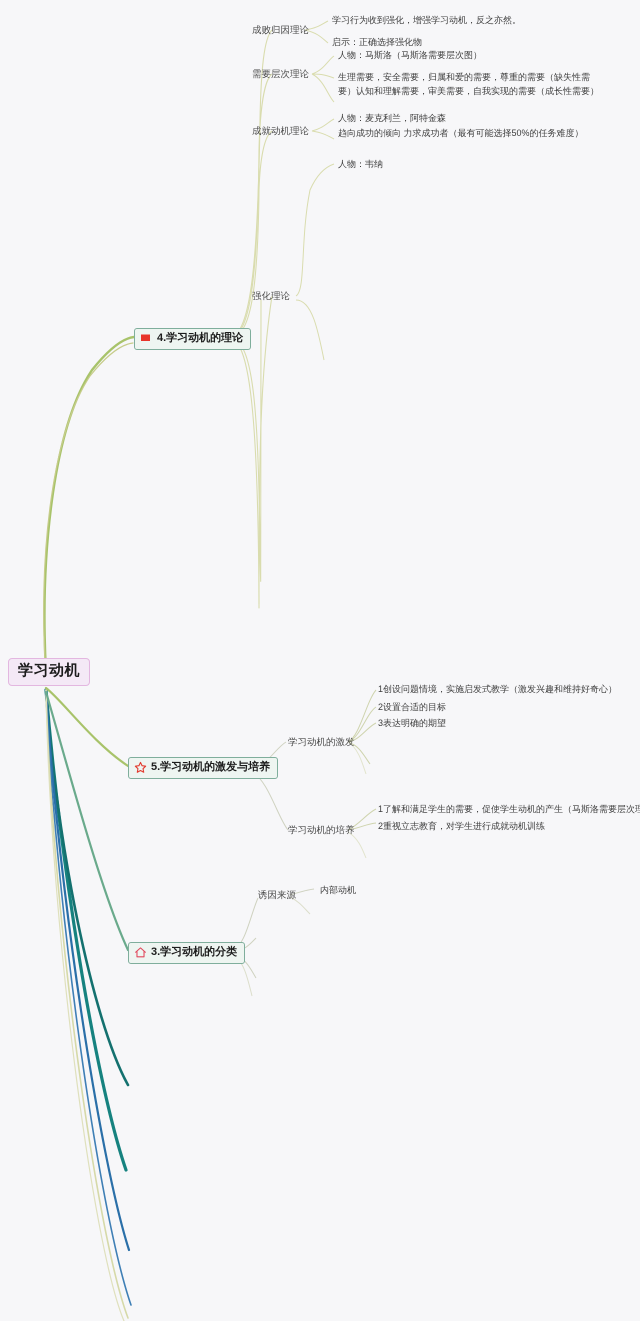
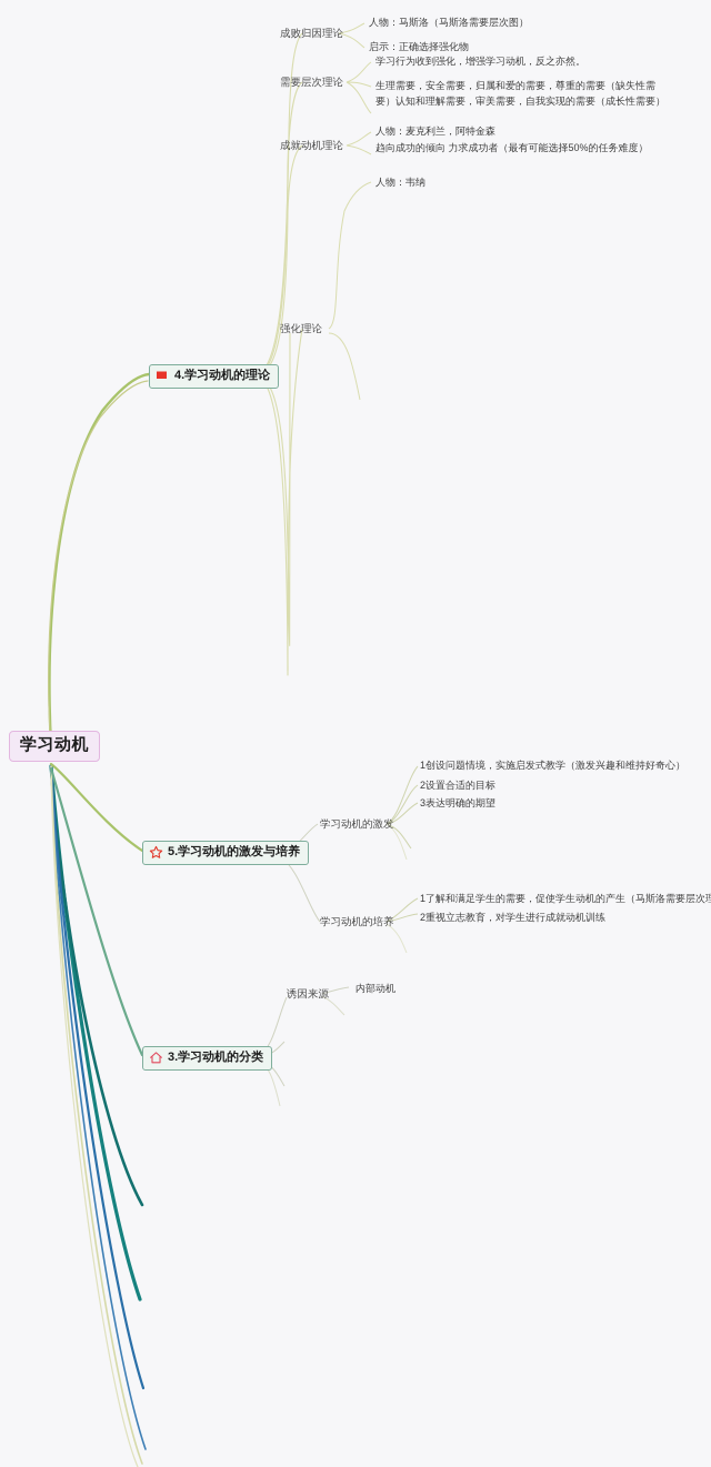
  学习动机
  4.学习动机的理论
  5.学习动机的激发与培养
  3.学习动机的分类
  成败归因理论
  需要层次理论
  成就动机理论
  强化理论
- 学习行为收到强化，增强学习动机，反之亦然。
+ 人物：马斯洛（马斯洛需要层次图）
  启示：正确选择强化物
- 人物：马斯洛（马斯洛需要层次图）
+ 学习行为收到强化，增强学习动机，反之亦然。
  生理需要，安全需要，归属和爱的需要，尊重的需要（缺失性需要）认知和理解需要，审美需要，自我实现的需要（成长性需要）
  人物：麦克利兰，阿特金森
  趋向成功的倾向 力求成功者（最有可能选择50%的任务难度）
  人物：韦纳
  学习动机的激发
  学习动机的培养
  1创设问题情境，实施启发式教学（激发兴趣和维持好奇心）
  2设置合适的目标
  3表达明确的期望
  1了解和满足学生的需要，促使学生动机的产生（马斯洛需要层次
  2重视立志教育，对学生进行成就动机训练
  诱因来源
  内部动机
